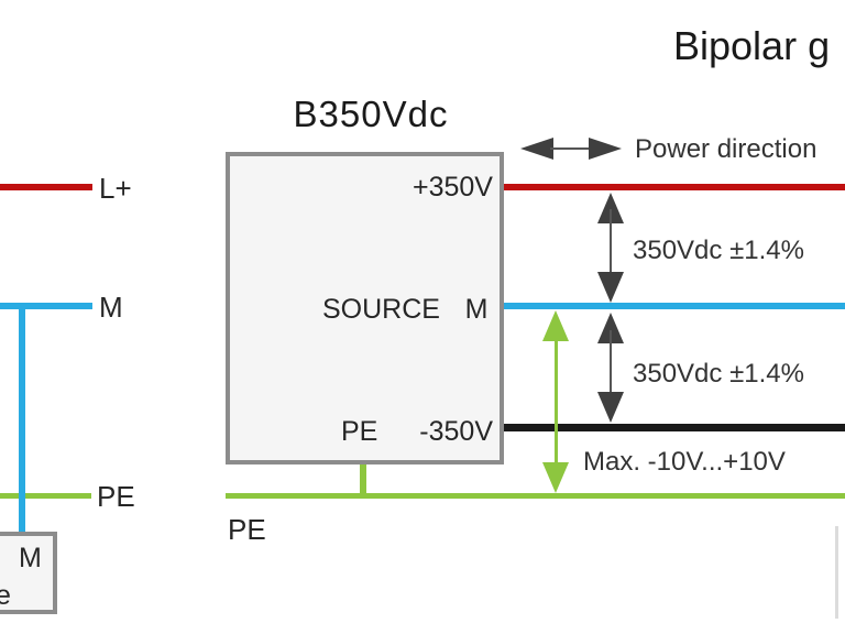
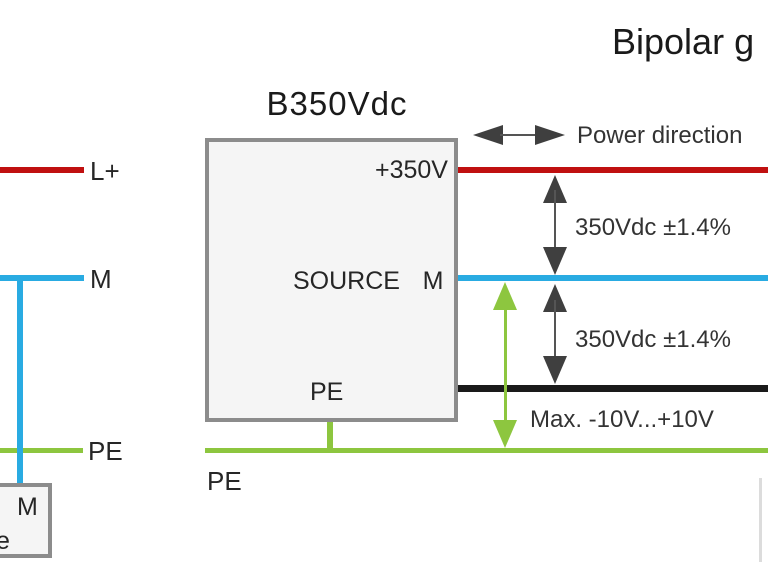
  Bipolar g
  B350Vdc
  L+
  M
  PE
  M
  e
  +350V
  SOURCE
  M
  PE
- -350V
  PE
  Power direction
  350Vdc ±1.4%
  350Vdc ±1.4%
  Max. -10V...+10V
